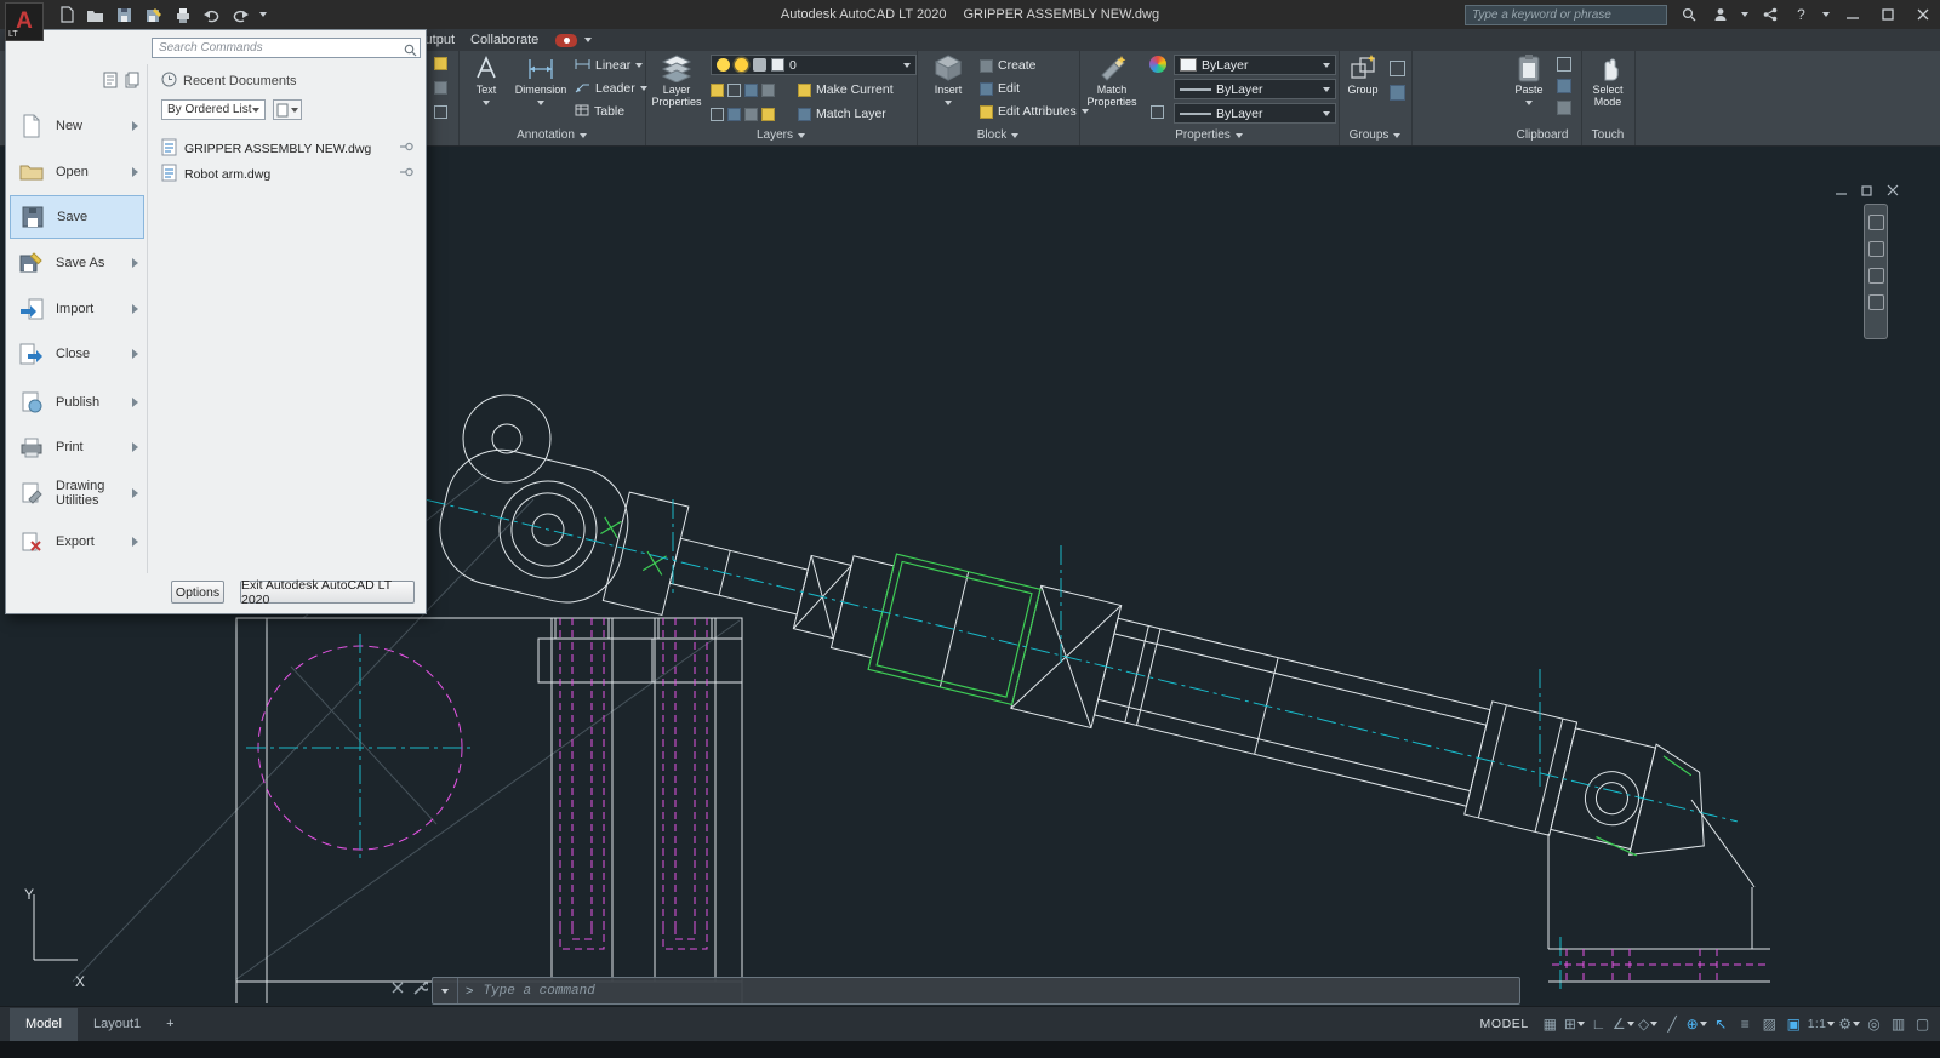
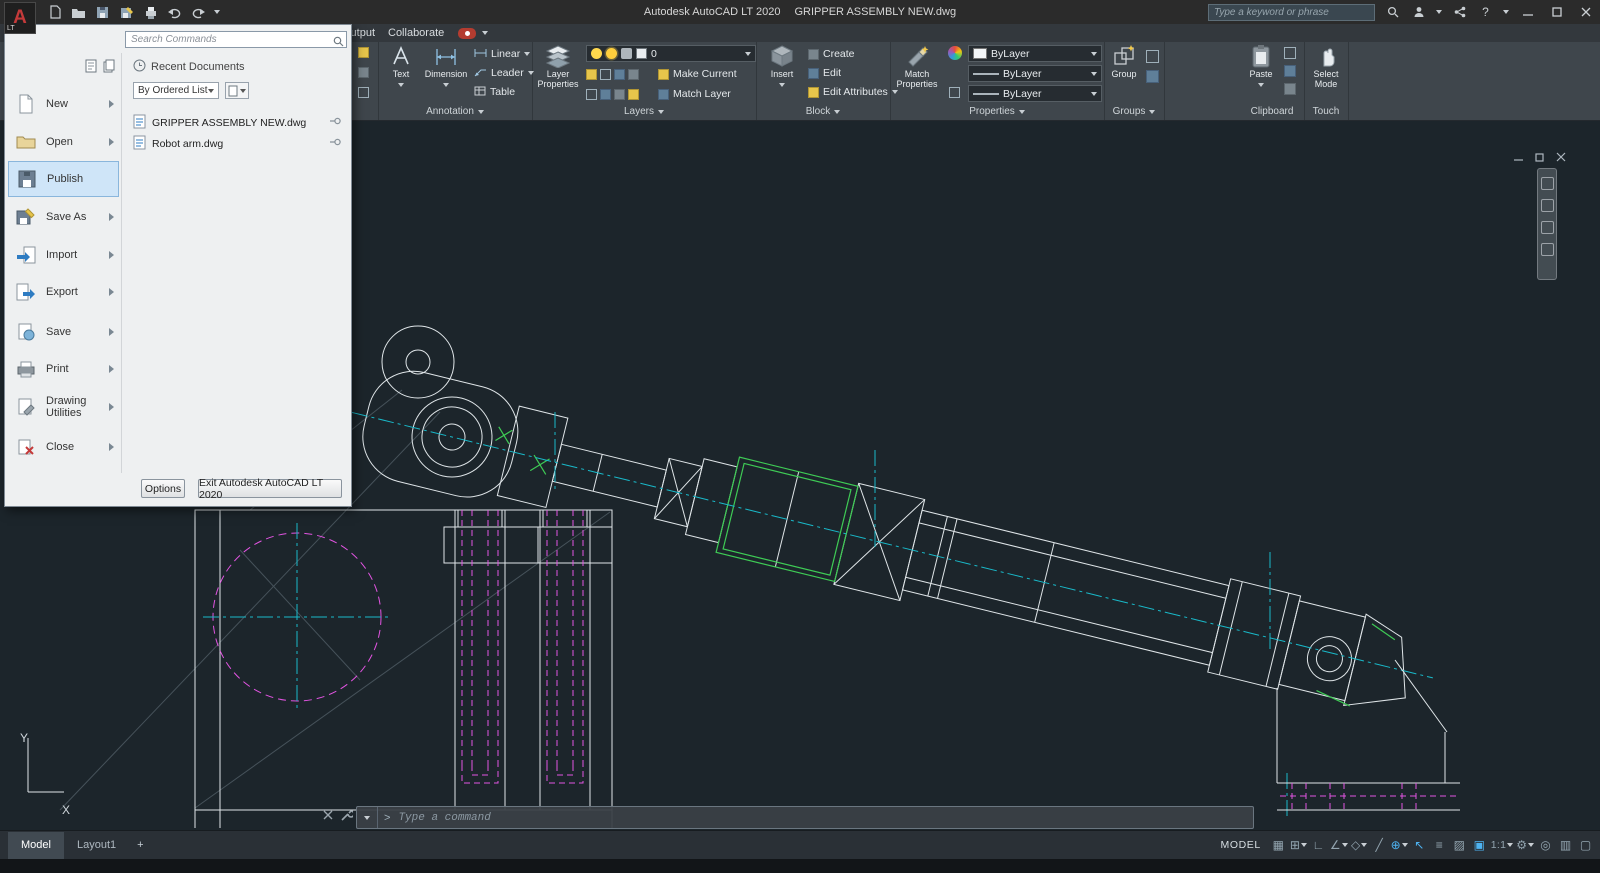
  Autodesk AutoCAD LT 2020
  GRIPPER ASSEMBLY NEW.dwg
  Type a keyword or phrase
  ?
  A
  utput
  Collaborate
  Text
  Dimension
  Linear
  Leader
  Table
  Annotation
  Layer Properties
  0
  Make Current
  Match Layer
  Layers
  Insert
  Create
  Edit
  Edit Attributes
  Block
  Match Properties
  ByLayer
  ByLayer
  ByLayer
  Properties
  Group
  Groups
  Paste
  Clipboard
  Select Mode
  Touch
  Y
  X
  >
  Type a command
  Model
  Layout1
  +
  MODEL
  ▦
  ⊞
  ∟
  ∠
  ◇
  ╱
  ⊕
  ↖
  ≡
  ▨
  ▣
  1:1
  ⚙
  ◎
  ▥
  ▢
  Search Commands
  New
  Open
- Save
+ Publish
  Save As
  Import
- Close
+ Export
- Publish
+ Save
  Print
  Drawing Utilities
- Export
+ Close
  Recent Documents
  By Ordered List
  GRIPPER ASSEMBLY NEW.dwg
  Robot arm.dwg
  Options
  Exit Autodesk AutoCAD LT 2020
